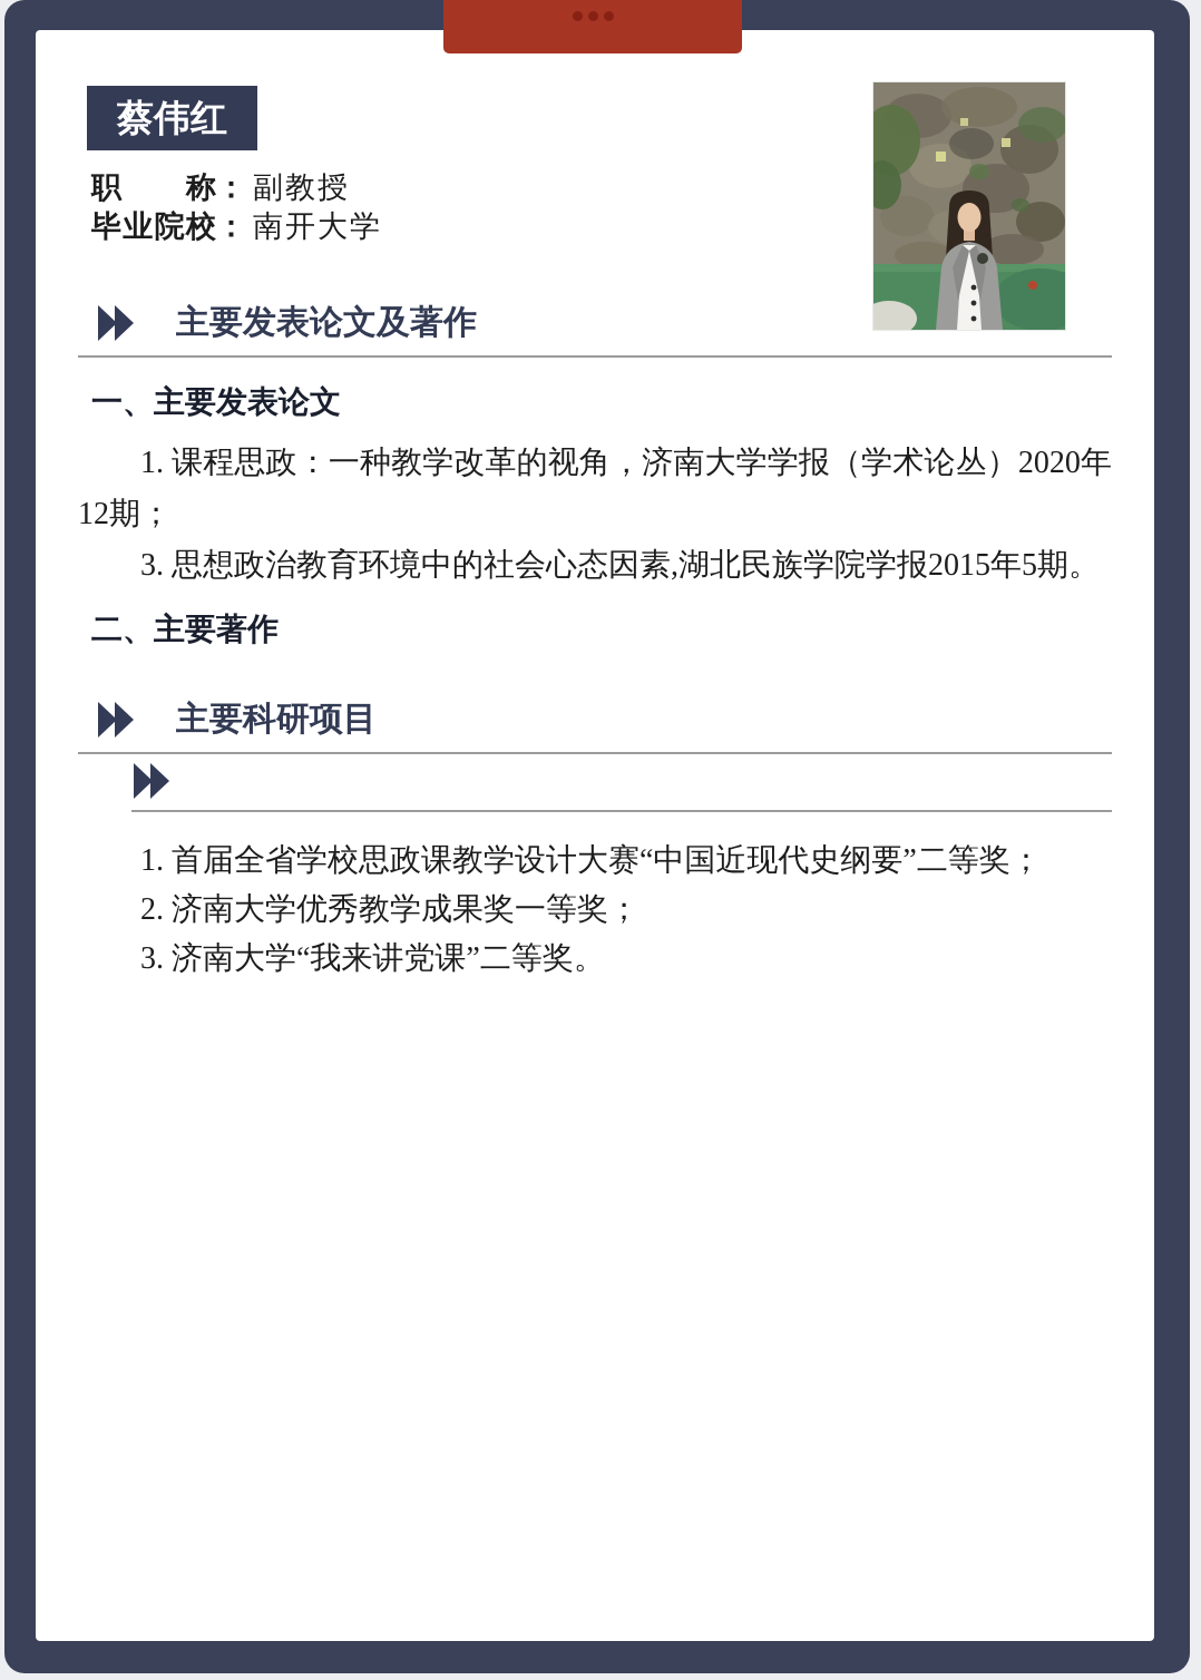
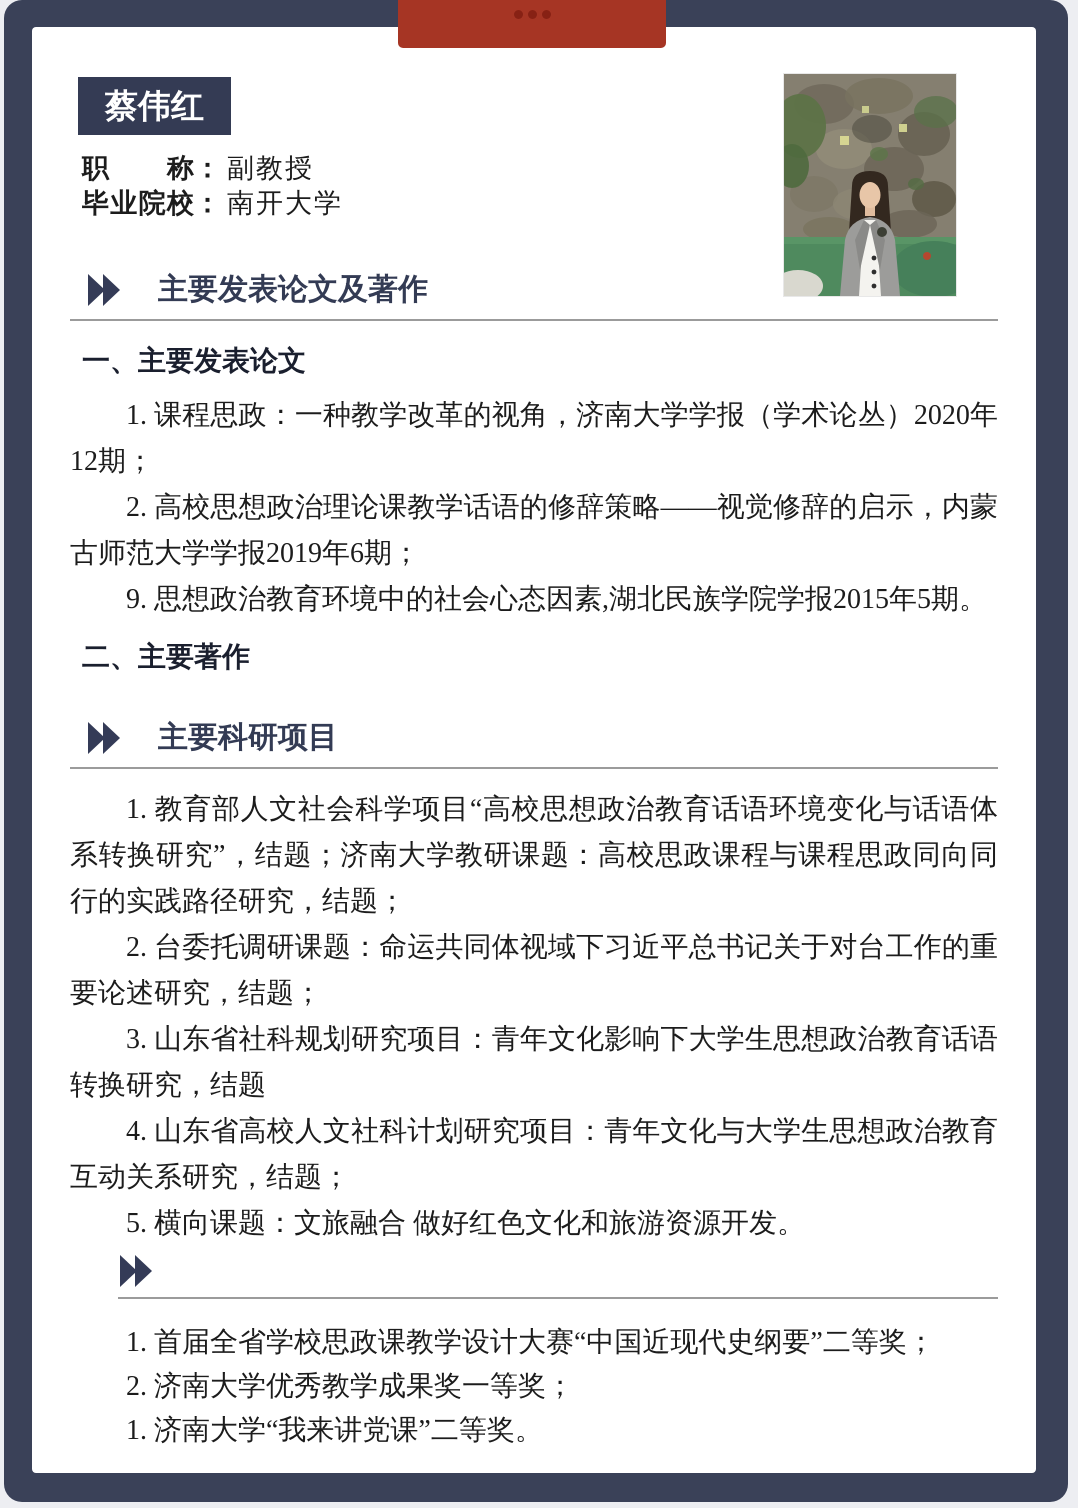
  蔡伟红
  职称： 副教授
  毕业院校： 南开大学
  主要发表论文及著作
  一、主要发表论文
  1. 课程思政：一种教学改革的视角，济南大学学报（学术论丛）2020年12期；
+ 2. 高校思想政治理论课教学话语的修辞策略——视觉修辞的启示，内蒙古师范大学学报2019年6期；
- 3. 思想政治教育环境中的社会心态因素,湖北民族学院学报2015年5期。
+ 9. 思想政治教育环境中的社会心态因素,湖北民族学院学报2015年5期。
  二、主要著作
  主要科研项目
+ 1. 教育部人文社会科学项目“高校思想政治教育话语环境变化与话语体系转换研究”，结题；济南大学教研课题：高校思政课程与课程思政同向同行的实践路径研究，结题；
+ 2. 台委托调研课题：命运共同体视域下习近平总书记关于对台工作的重要论述研究，结题；
+ 3. 山东省社科规划研究项目：青年文化影响下大学生思想政治教育话语转换研究，结题
+ 4. 山东省高校人文社科计划研究项目：青年文化与大学生思想政治教育互动关系研究，结题；
+ 5. 横向课题：文旅融合 做好红色文化和旅游资源开发。
  1. 首届全省学校思政课教学设计大赛“中国近现代史纲要”二等奖；
  2. 济南大学优秀教学成果奖一等奖；
- 3. 济南大学“我来讲党课”二等奖。
+ 1. 济南大学“我来讲党课”二等奖。
